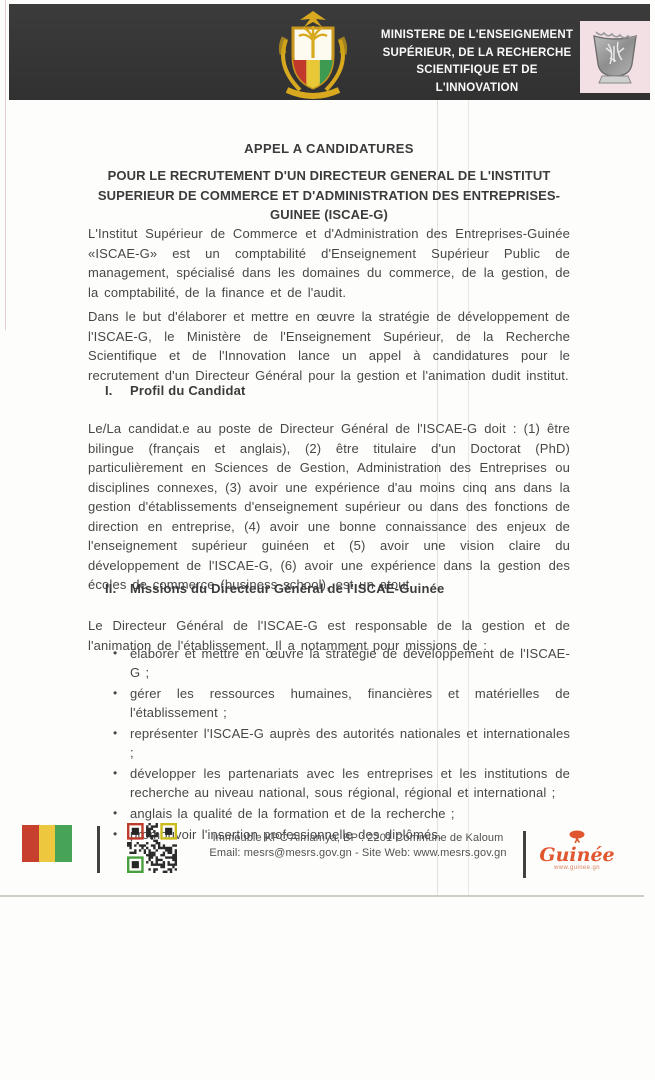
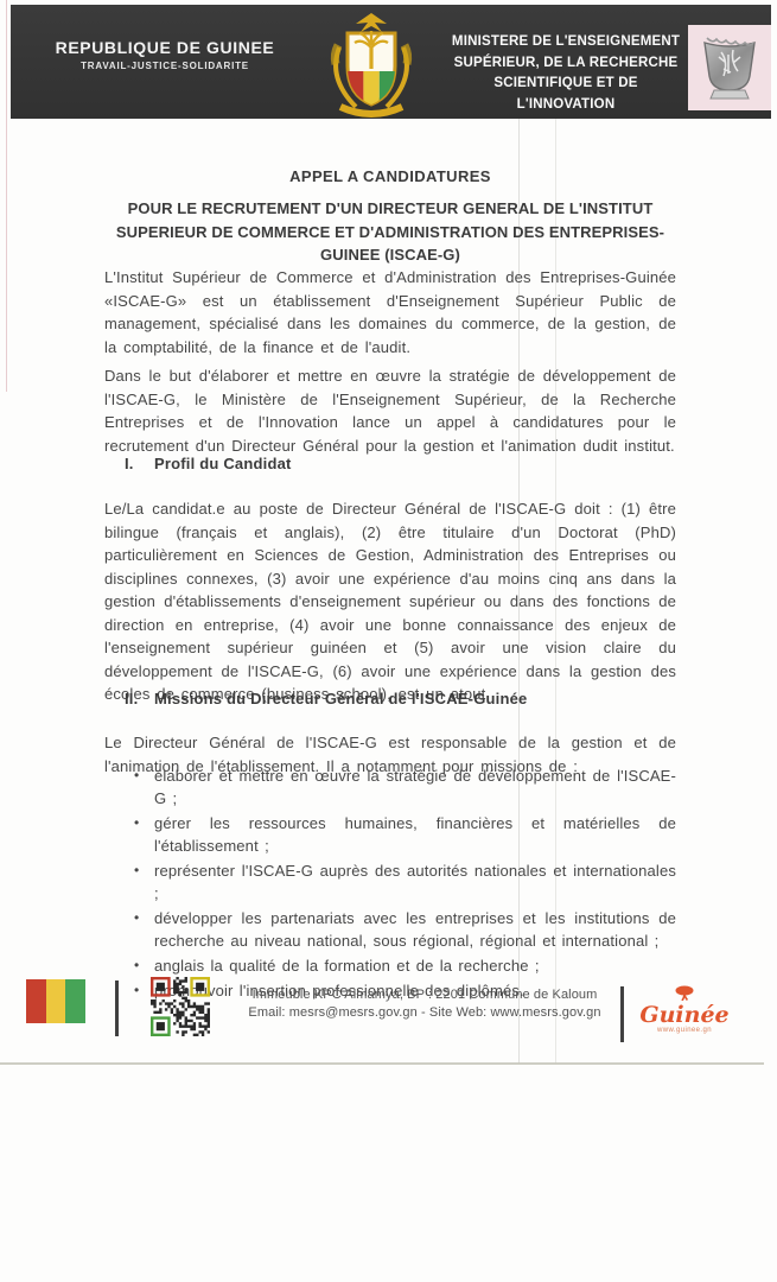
+ REPUBLIQUE DE GUINEE
+ TRAVAIL-JUSTICE-SOLIDARITE
  MINISTERE DE L'ENSEIGNEMENT
  SUPÉRIEUR, DE LA RECHERCHE
  SCIENTIFIQUE ET DE L'INNOVATION
  APPEL A CANDIDATURES
  POUR LE RECRUTEMENT D'UN DIRECTEUR GENERAL DE L'INSTITUT SUPERIEUR DE COMMERCE ET D'ADMINISTRATION DES ENTREPRISES-GUINEE (ISCAE-G)
- L'Institut Supérieur de Commerce et d'Administration des Entreprises-Guinée «ISCAE-G» est un comptabilité d'Enseignement Supérieur Public de management, spécialisé dans les domaines du commerce, de la gestion, de la comptabilité, de la finance et de l'audit.
+ L'Institut Supérieur de Commerce et d'Administration des Entreprises-Guinée «ISCAE-G» est un établissement d'Enseignement Supérieur Public de management, spécialisé dans les domaines du commerce, de la gestion, de la comptabilité, de la finance et de l'audit.
- Dans le but d'élaborer et mettre en œuvre la stratégie de développement de l'ISCAE-G, le Ministère de l'Enseignement Supérieur, de la Recherche Scientifique et de l'Innovation lance un appel à candidatures pour le recrutement d'un Directeur Général pour la gestion et l'animation dudit institut.
+ Dans le but d'élaborer et mettre en œuvre la stratégie de développement de l'ISCAE-G, le Ministère de l'Enseignement Supérieur, de la Recherche Entreprises et de l'Innovation lance un appel à candidatures pour le recrutement d'un Directeur Général pour la gestion et l'animation dudit institut.
  I.
  Profil du Candidat
  Le/La candidat.e au poste de Directeur Général de l'ISCAE-G doit : (1) être bilingue (français et anglais), (2) être titulaire d'un Doctorat (PhD) particulièrement en Sciences de Gestion, Administration des Entreprises ou disciplines connexes, (3) avoir une expérience d'au moins cinq ans dans la gestion d'établissements d'enseignement supérieur ou dans des fonctions de direction en entreprise, (4) avoir une bonne connaissance des enjeux de l'enseignement supérieur guinéen et (5) avoir une vision claire du développement de l'ISCAE-G, (6) avoir une expérience dans la gestion des écoles de commerce (business school), est un atout.
  II.
  Missions du Directeur Général de l'ISCAE-Guinée
  Le Directeur Général de l'ISCAE-G est responsable de la gestion et de l'animation de l'établissement. Il a notamment pour missions de :
  élaborer et mettre en œuvre la stratégie de développement de l'ISCAE-G ;
  gérer les ressources humaines, financières et matérielles de l'établissement ;
  représenter l'ISCAE-G auprès des autorités nationales et internationales ;
  développer les partenariats avec les entreprises et les institutions de recherche au niveau national, sous régional, régional et international ;
  anglais la qualité de la formation et de la recherche ;
  romovoir l'insertion professionnelle des diplômés.
  Immeuble KPC Almamya, BP : 2201 Commune de Kaloum
  Email: mesrs@mesrs.gov.gn - Site Web: www.mesrs.gov.gn
  Guinée
